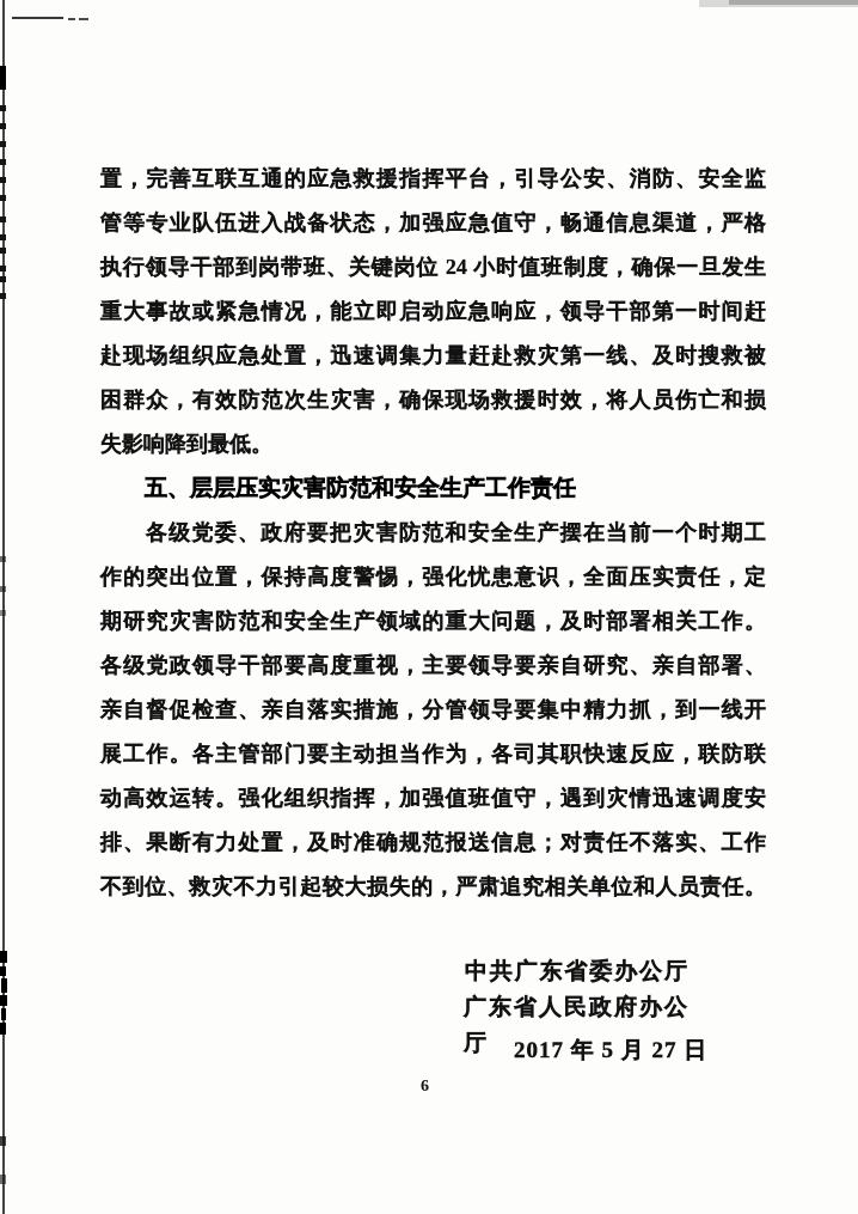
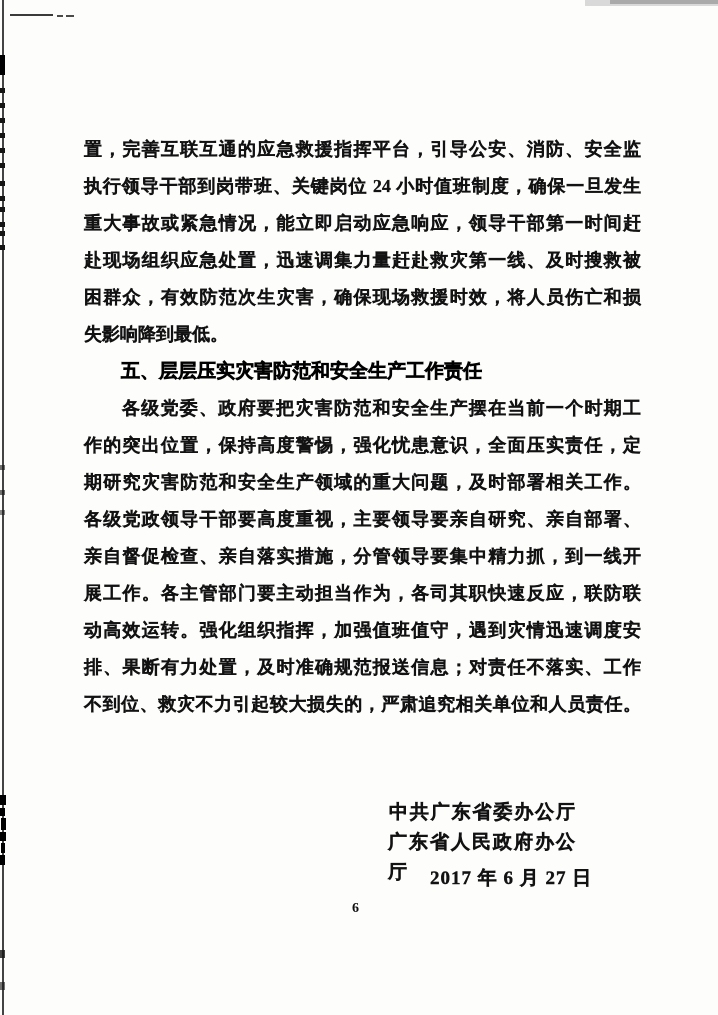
  置，完善互联互通的应急救援指挥平台，引导公安、消防、安全监
- 管等专业队伍进入战备状态，加强应急值守，畅通信息渠道，严格
  执行领导干部到岗带班、关键岗位 24 小时值班制度，确保一旦发生
  重大事故或紧急情况，能立即启动应急响应，领导干部第一时间赶
  赴现场组织应急处置，迅速调集力量赶赴救灾第一线、及时搜救被
  困群众，有效防范次生灾害，确保现场救援时效，将人员伤亡和损
  失影响降到最低。
  五、层层压实灾害防范和安全生产工作责任
  各级党委、政府要把灾害防范和安全生产摆在当前一个时期工
  作的突出位置，保持高度警惕，强化忧患意识，全面压实责任，定
  期研究灾害防范和安全生产领域的重大问题，及时部署相关工作。
  各级党政领导干部要高度重视，主要领导要亲自研究、亲自部署、
  亲自督促检查、亲自落实措施，分管领导要集中精力抓，到一线开
  展工作。各主管部门要主动担当作为，各司其职快速反应，联防联
  动高效运转。强化组织指挥，加强值班值守，遇到灾情迅速调度安
  排、果断有力处置，及时准确规范报送信息；对责任不落实、工作
  不到位、救灾不力引起较大损失的，严肃追究相关单位和人员责任。
  中共广东省委办公厅
  广东省人民政府办公厅
- 2017 年 5 月 27 日
+ 2017 年 6 月 27 日
  6
